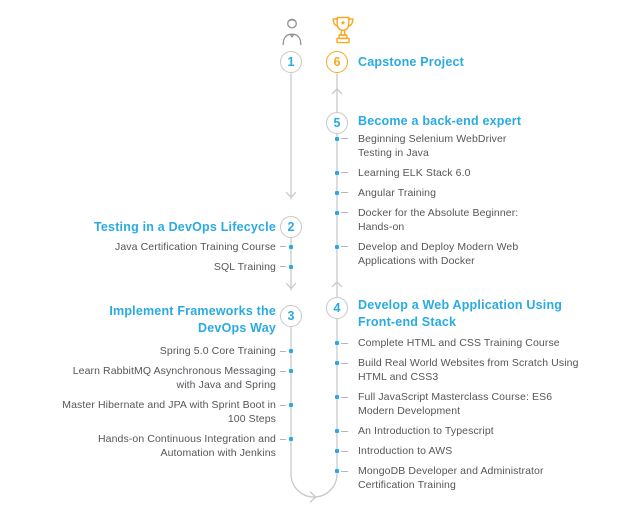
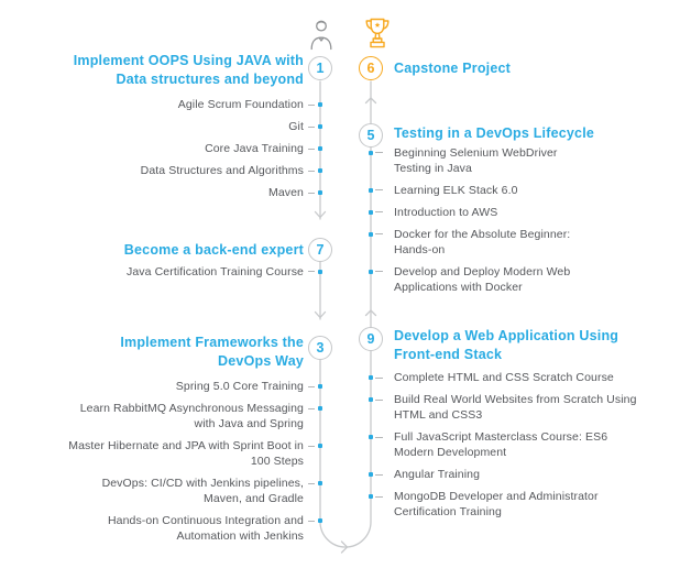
  1
- 2
+ 7
  3
- 4
+ 9
  5
  6
+ Implement OOPS Using JAVA with
+ Data structures and beyond
+ Agile Scrum Foundation
+ Git
+ Core Java Training
+ Data Structures and Algorithms
+ Maven
- Testing in a DevOps Lifecycle
+ Become a back-end expert
  Java Certification Training Course
- SQL Training
  Implement Frameworks the
  DevOps Way
  Spring 5.0 Core Training
  Learn RabbitMQ Asynchronous Messaging
  with Java and Spring
  Master Hibernate and JPA with Sprint Boot in
  100 Steps
+ DevOps: CI/CD with Jenkins pipelines,
+ Maven, and Gradle
  Hands-on Continuous Integration and
  Automation with Jenkins
  Capstone Project
- Become a back-end expert
+ Testing in a DevOps Lifecycle
  Beginning Selenium WebDriver
  Testing in Java
  Learning ELK Stack 6.0
- Angular Training
+ Introduction to AWS
  Docker for the Absolute Beginner:
  Hands-on
  Develop and Deploy Modern Web
  Applications with Docker
  Develop a Web Application Using
  Front-end Stack
- Complete HTML and CSS Training Course
+ Complete HTML and CSS Scratch Course
  Build Real World Websites from Scratch Using
  HTML and CSS3
  Full JavaScript Masterclass Course: ES6
  Modern Development
- An Introduction to Typescript
- Introduction to AWS
+ Angular Training
  MongoDB Developer and Administrator
  Certification Training
